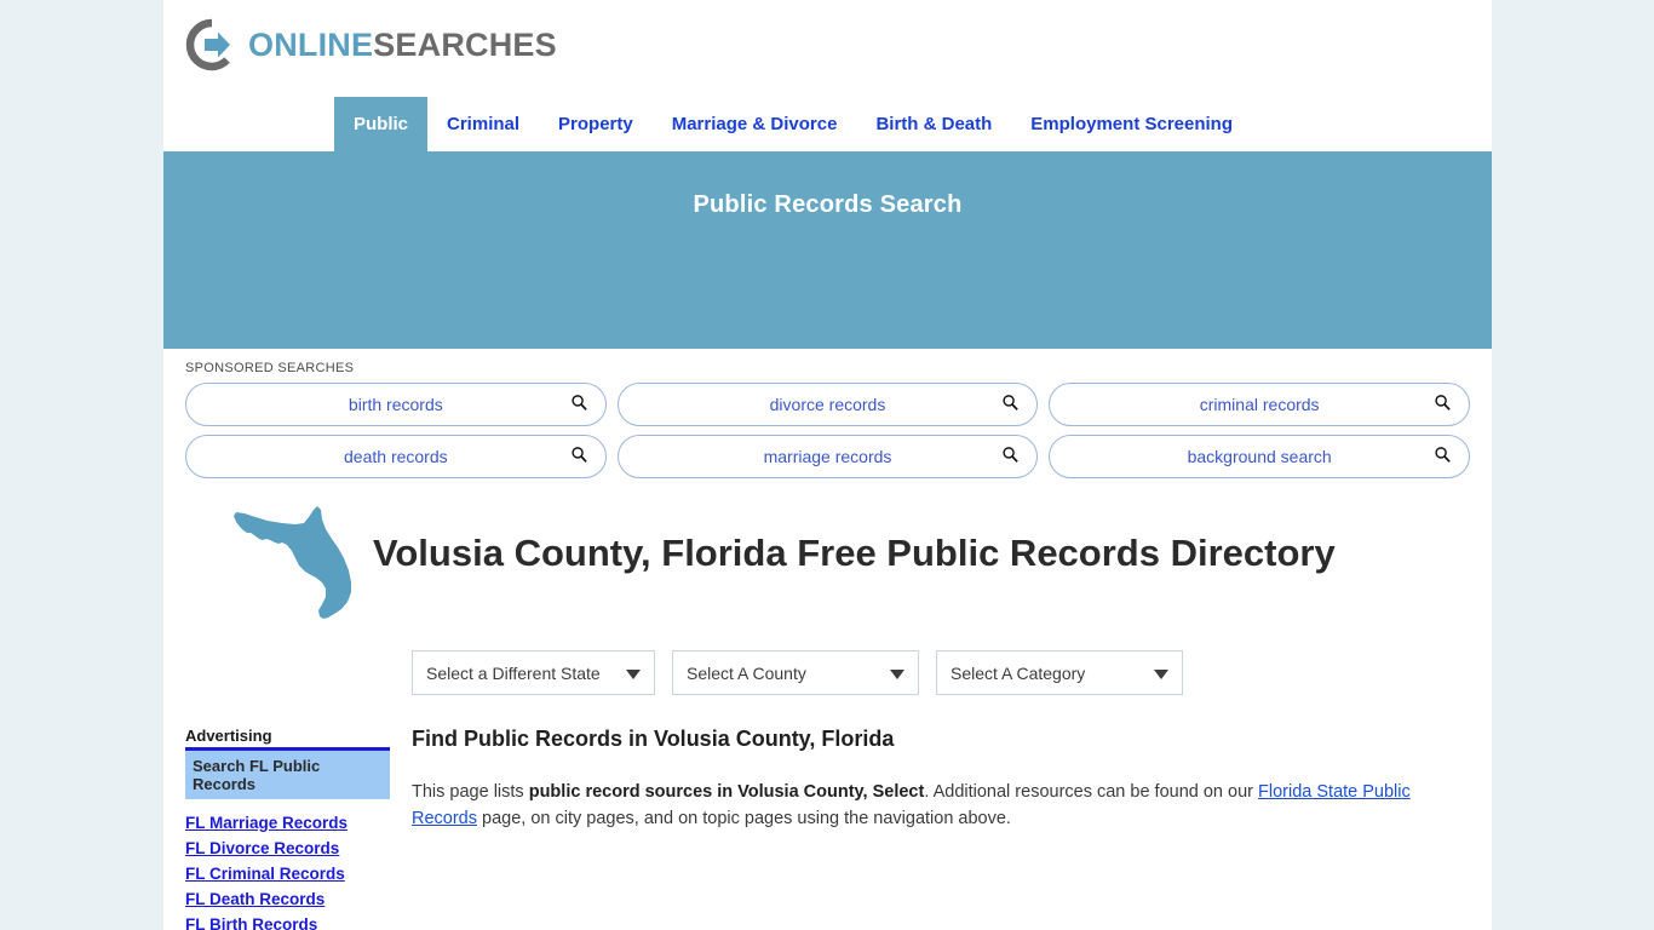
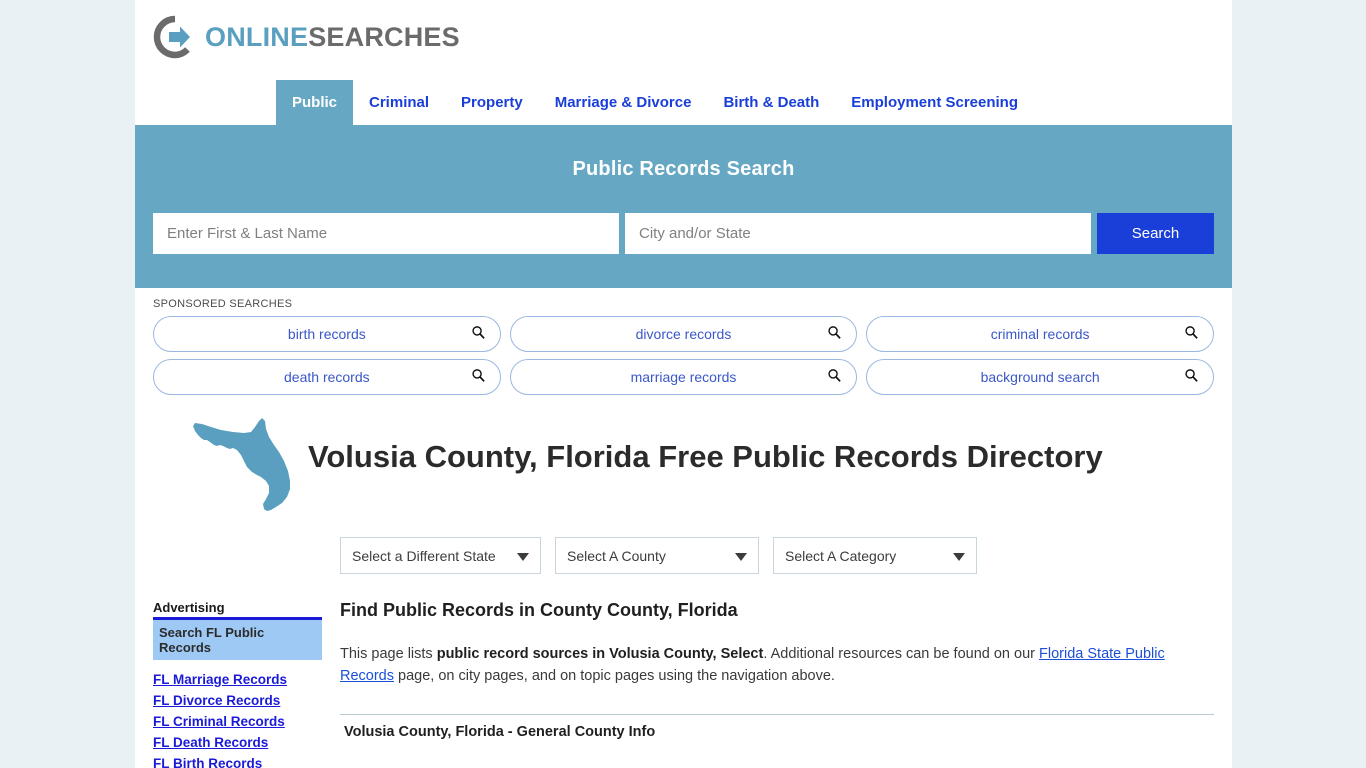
  ONLINESEARCHES
  Public
  Criminal
  Property
  Marriage & Divorce
  Birth & Death
  Employment Screening
  Public Records Search
+ Enter First & Last Name
+ City and/or State
+ Search
  SPONSORED SEARCHES
  birth records
  divorce records
  criminal records
  death records
  marriage records
  background search
  Volusia County, Florida Free Public Records Directory
  Select a Different State
  Select A County
  Select A Category
  Advertising
  Search FL Public Records
  FL Marriage Records
  FL Divorce Records
  FL Criminal Records
  FL Death Records
  FL Birth Records
- Find Public Records in Volusia County, Florida
+ Find Public Records in County County, Florida
  This page lists public record sources in Volusia County, Select. Additional resources can be found on our Florida State Public Records page, on city pages, and on topic pages using the navigation above.
+ Volusia County, Florida - General County Info
